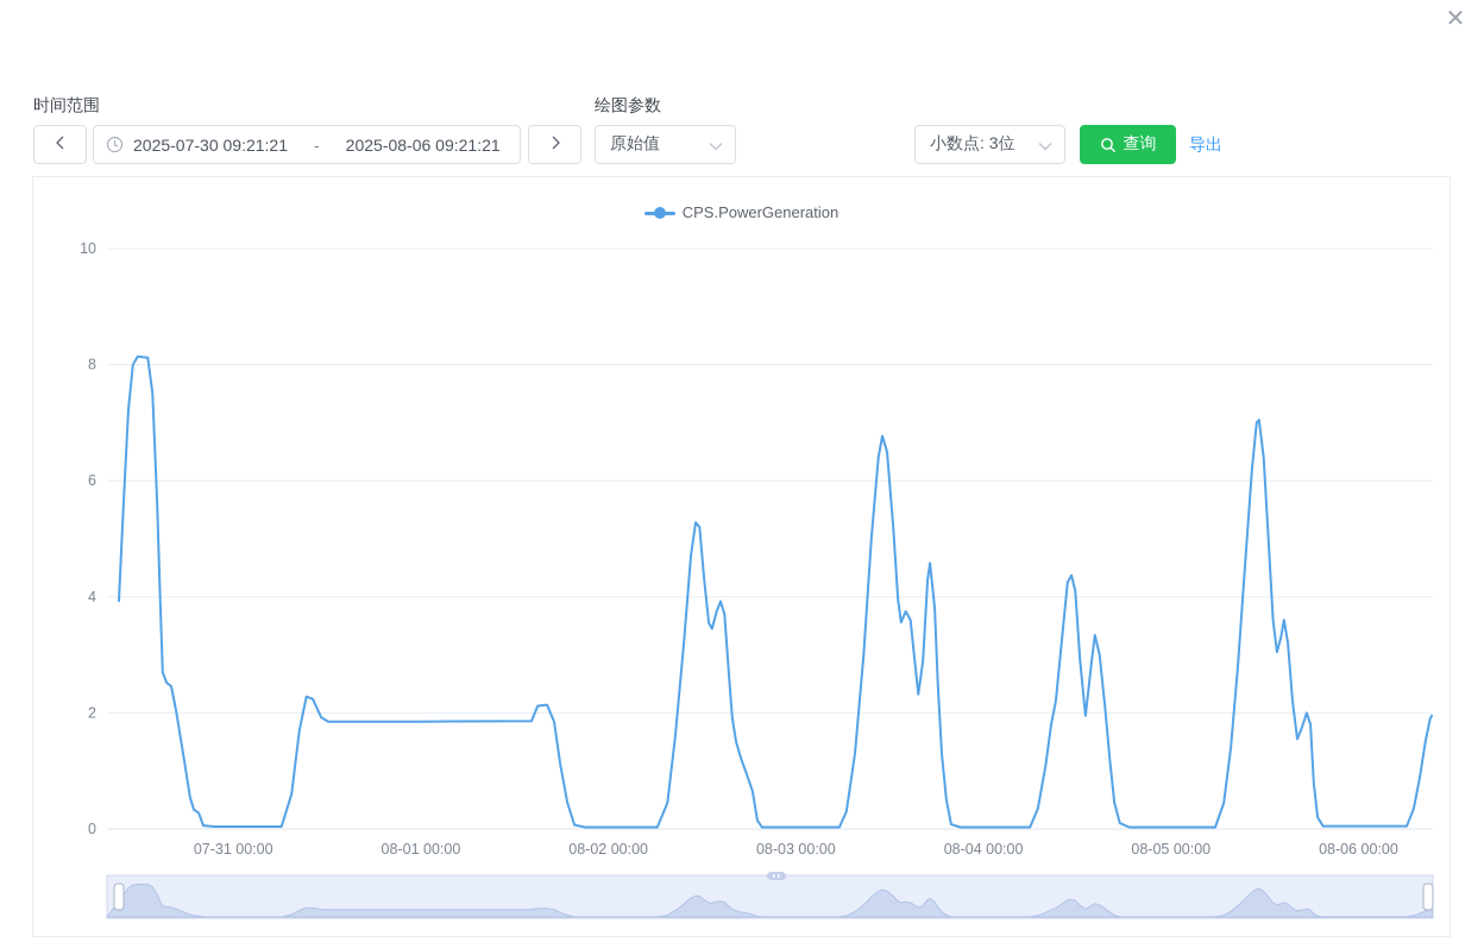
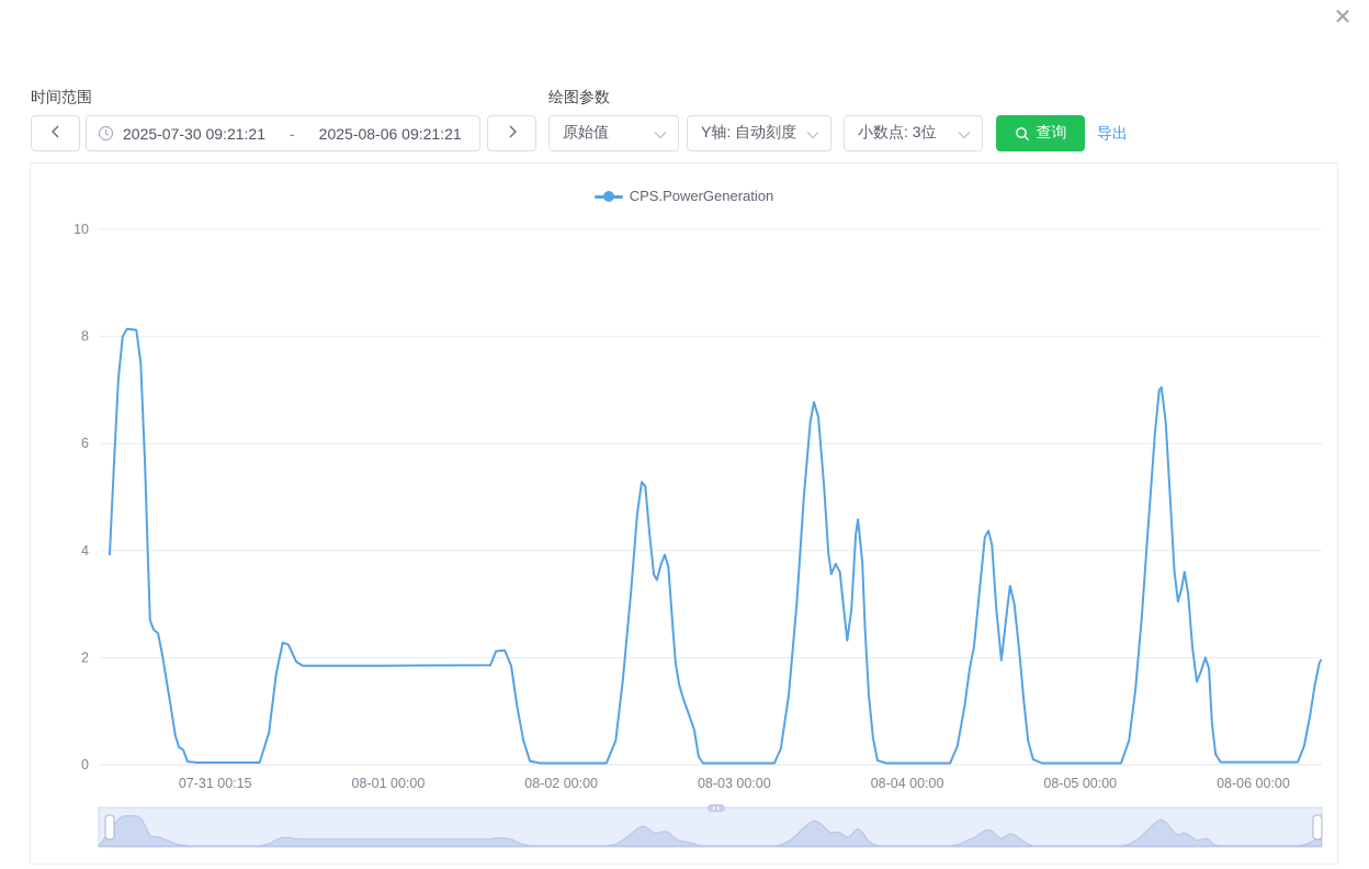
  ✕
  时间范围
  绘图参数
  2025-07-30 09:21:21
  -
  2025-08-06 09:21:21
  原始值
+ Y轴: 自动刻度
  小数点: 3位
  查询
  导出
  CPS.PowerGeneration
  0
  2
  4
  6
  8
  10
- 07-31 00:00
+ 07-31 00:15
  08-01 00:00
  08-02 00:00
  08-03 00:00
  08-04 00:00
  08-05 00:00
  08-06 00:00
